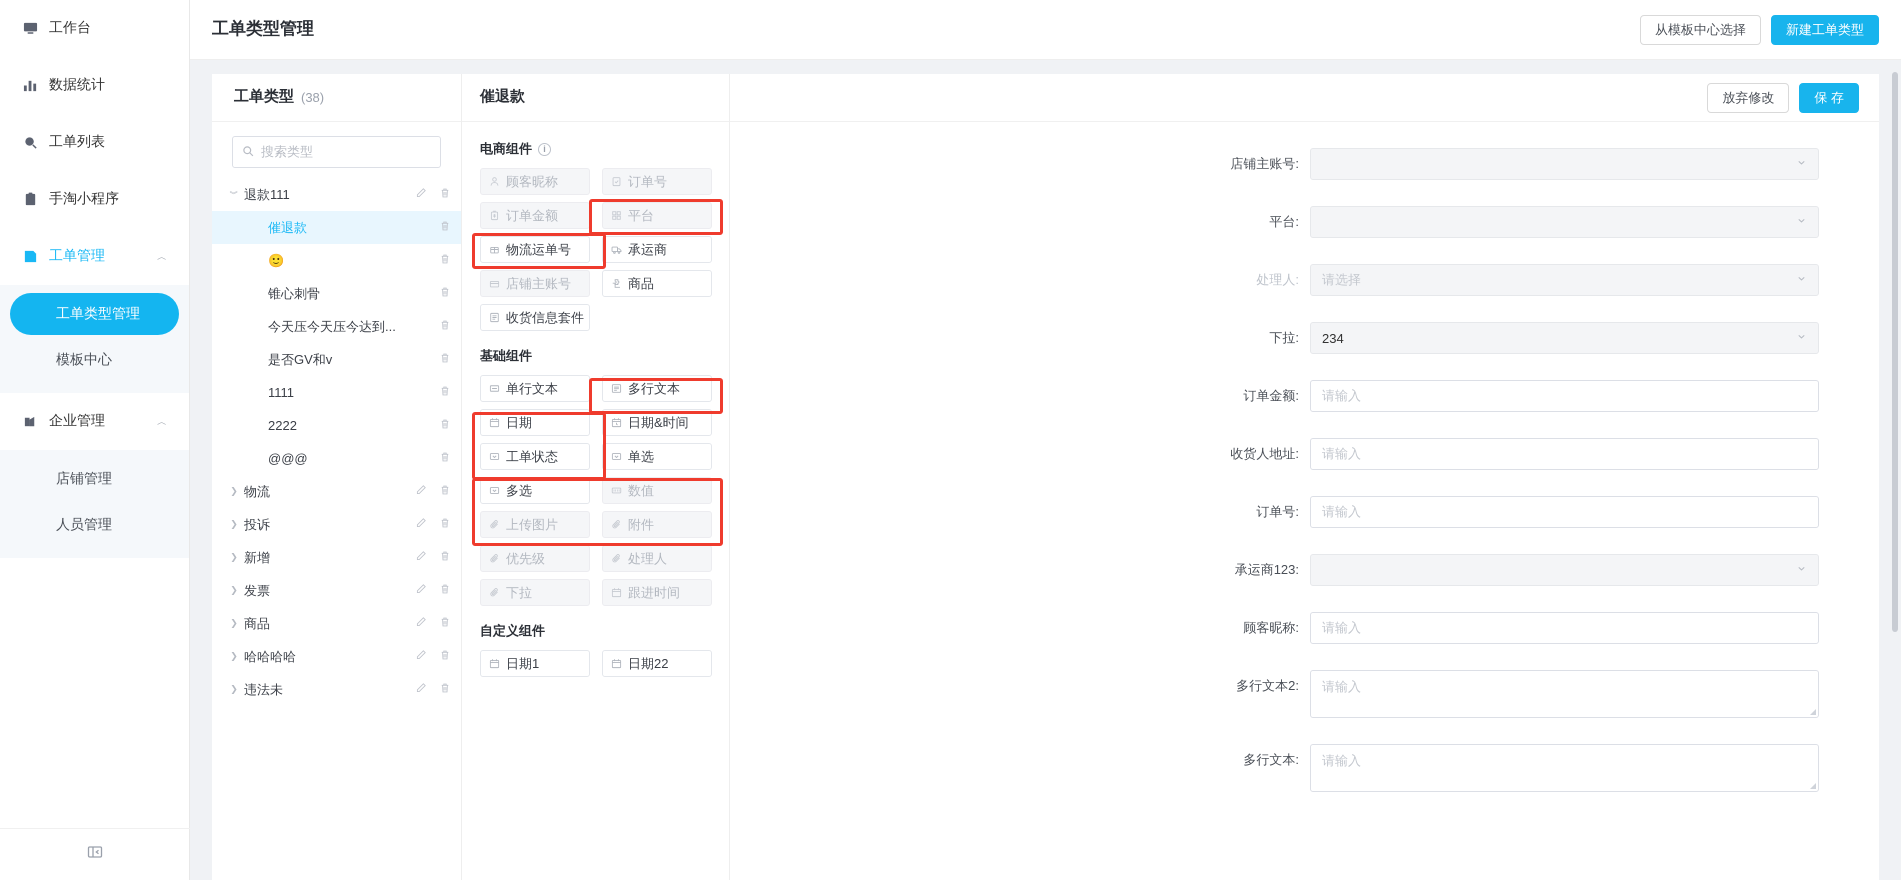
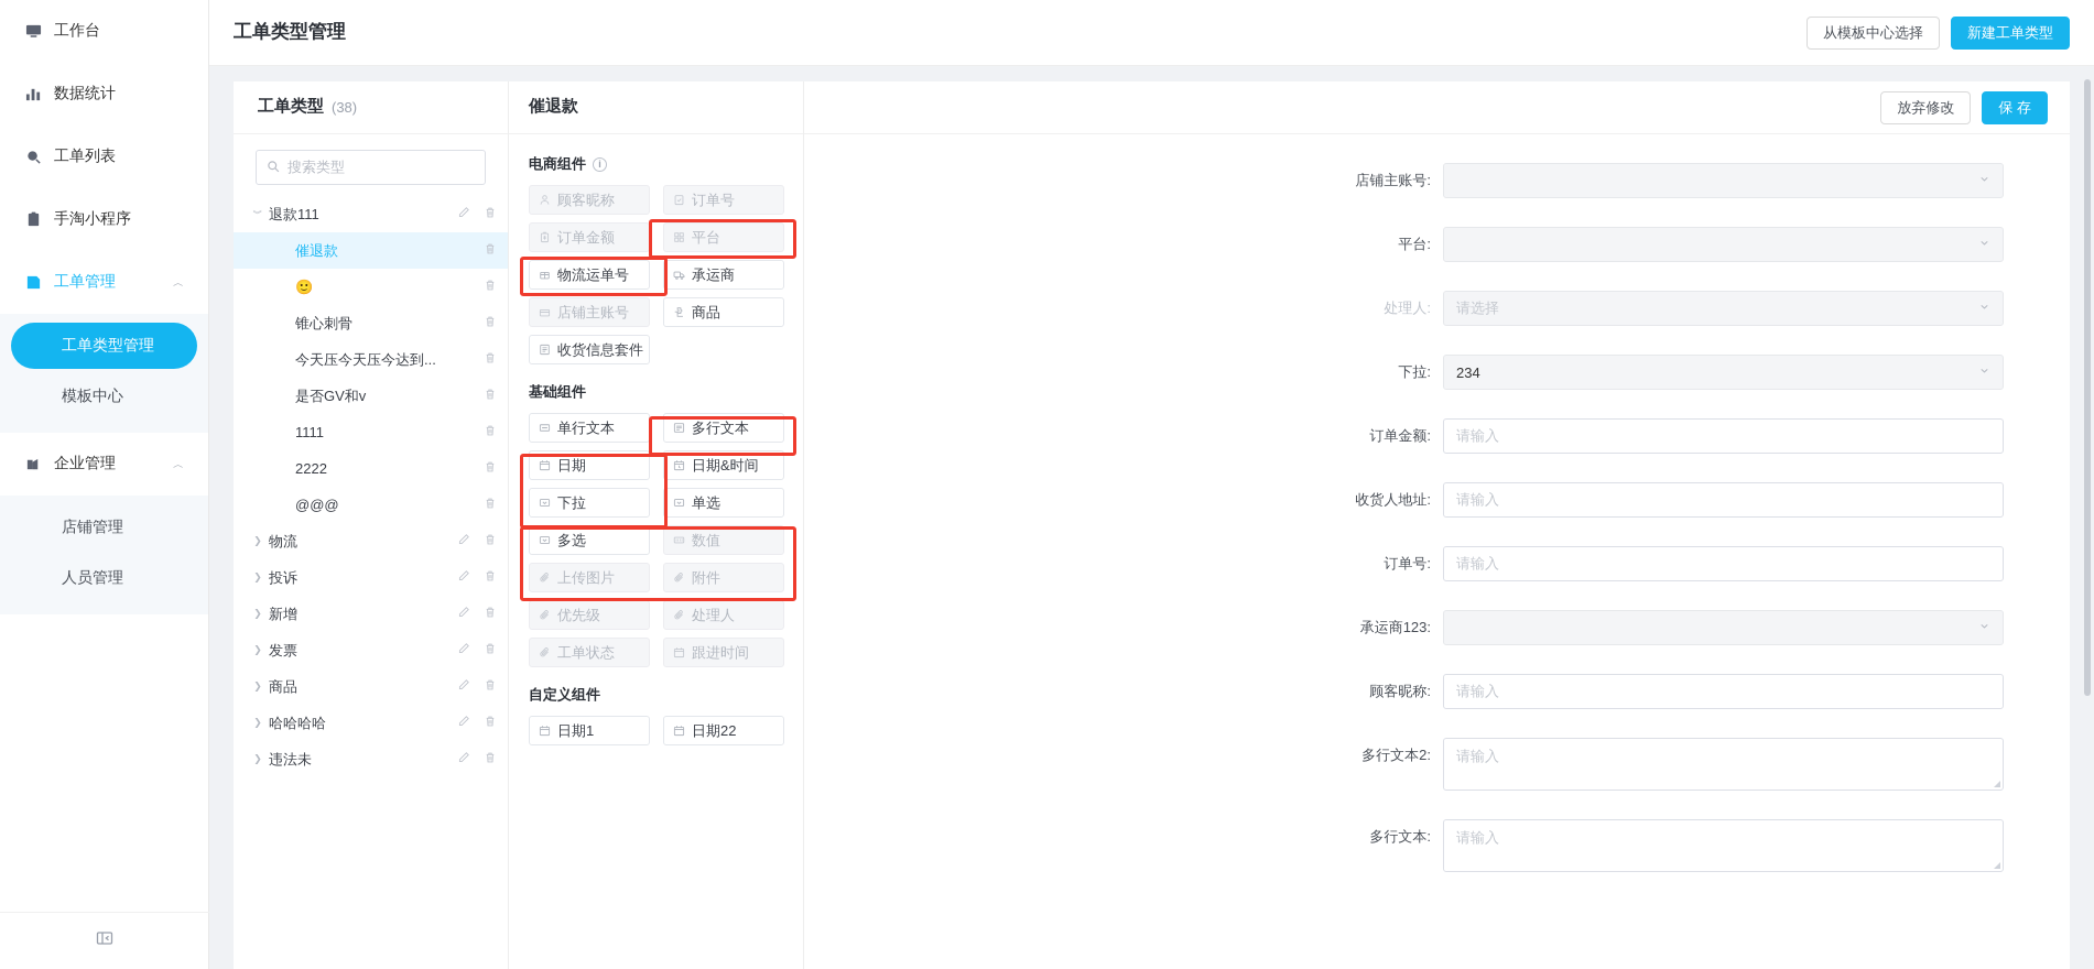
  工作台
  数据统计
  工单列表
  手淘小程序
  工单管理
  ︿
  工单类型管理
  模板中心
  企业管理
  ︿
  店铺管理
  人员管理
  工单类型管理
  从模板中心选择
  新建工单类型
  工单类型
  (38)
  搜索类型
  ︾
  退款111
  催退款
  🙂
  锥心刺骨
  今天压今天压今达到...
  是否GV和v
  1111
  2222
  @@@
  ❯
  物流
  ❯
  投诉
  ❯
  新增
  ❯
  发票
  ❯
  商品
  ❯
  哈哈哈哈
  ❯
  违法未
  催退款
  电商组件
  i
  顾客昵称
  订单号
  订单金额
  平台
  物流运单号
  承运商
  店铺主账号
  商品
  收货信息套件
  基础组件
  单行文本
  多行文本
  日期
  日期&时间
- 工单状态
+ 下拉
  单选
  多选
  数值
  上传图片
  附件
  优先级
  处理人
- 下拉
+ 工单状态
  跟进时间
  自定义组件
  日期1
  日期22
  放弃修改
  保 存
  店铺主账号:
  平台:
  处理人:
  请选择
  下拉:
  234
  订单金额:
  请输入
  收货人地址:
  请输入
  订单号:
  请输入
  承运商123:
  顾客昵称:
  请输入
  多行文本2:
  请输入
  多行文本:
  请输入
